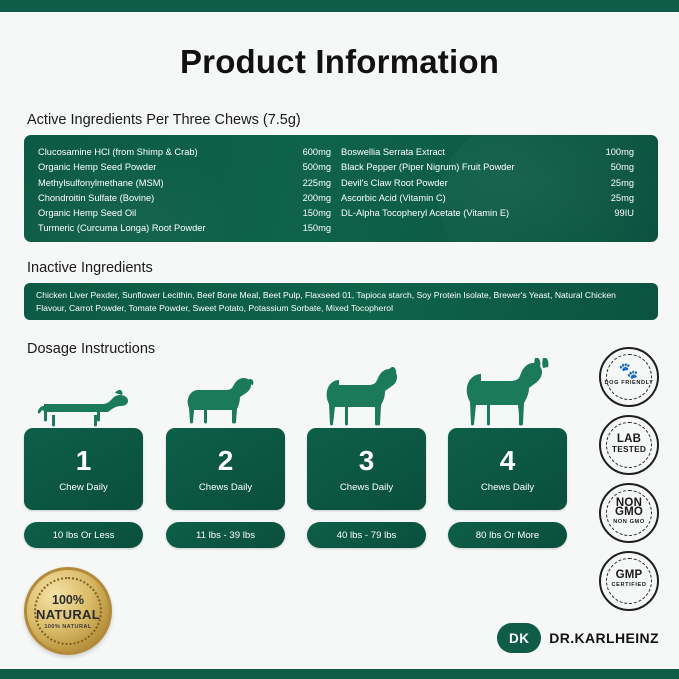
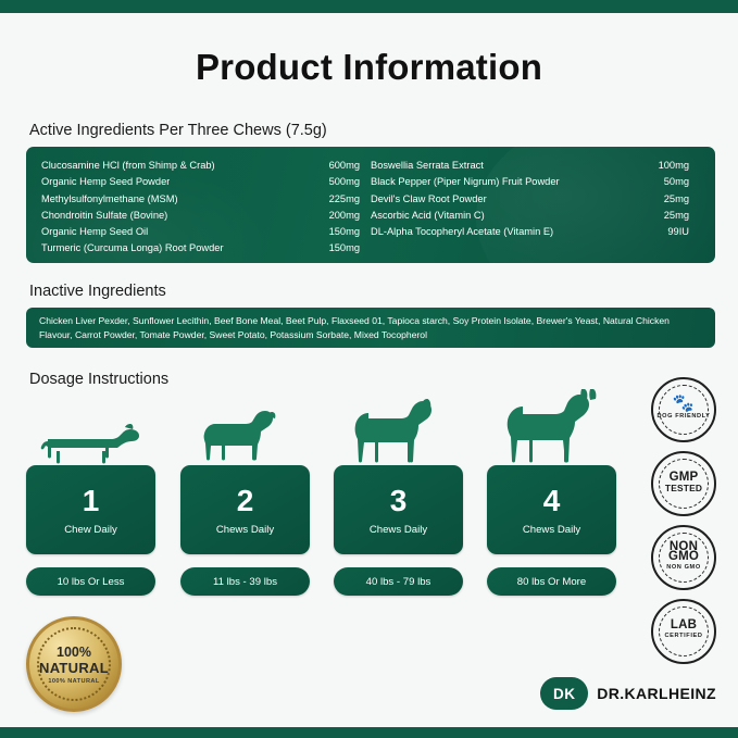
  Product Information
  Active Ingredients Per Three Chews (7.5g)
  Clucosamine HCl (from Shimp & Crab)
  600mg
  Organic Hemp Seed Powder
  500mg
  Methylsulfonylmethane (MSM)
  225mg
  Chondroitin Sulfate (Bovine)
  200mg
  Organic Hemp Seed Oil
  150mg
  Turmeric (Curcuma Longa) Root Powder
  150mg
  Boswellia Serrata Extract
  100mg
  Black Pepper (Piper Nigrum) Fruit Powder
  50mg
  Devil's Claw Root Powder
  25mg
  Ascorbic Acid (Vitamin C)
  25mg
  DL-Alpha Tocopheryl Acetate (Vitamin E)
  99IU
  Inactive Ingredients
  Chicken Liver Pexder, Sunflower Lecithin, Beef Bone Meal, Beet Pulp, Flaxseed 01, Tapioca starch, Soy Protein Isolate, Brewer's Yeast, Natural Chicken Flavour, Carrot Powder, Tomate Powder, Sweet Potato, Potassium Sorbate, Mixed Tocopherol
  Dosage Instructions
  1
  Chew Daily
  10 lbs Or Less
  2
  Chews Daily
  11 lbs - 39 lbs
  3
  Chews Daily
  40 lbs - 79 lbs
  4
  Chews Daily
  80 lbs Or More
  🐾
- LAB
+ GMP
  TESTED
  NON GMO
- GMP
+ LAB
  100%
  NATURAL
  DK
  DR.KARLHEINZ
